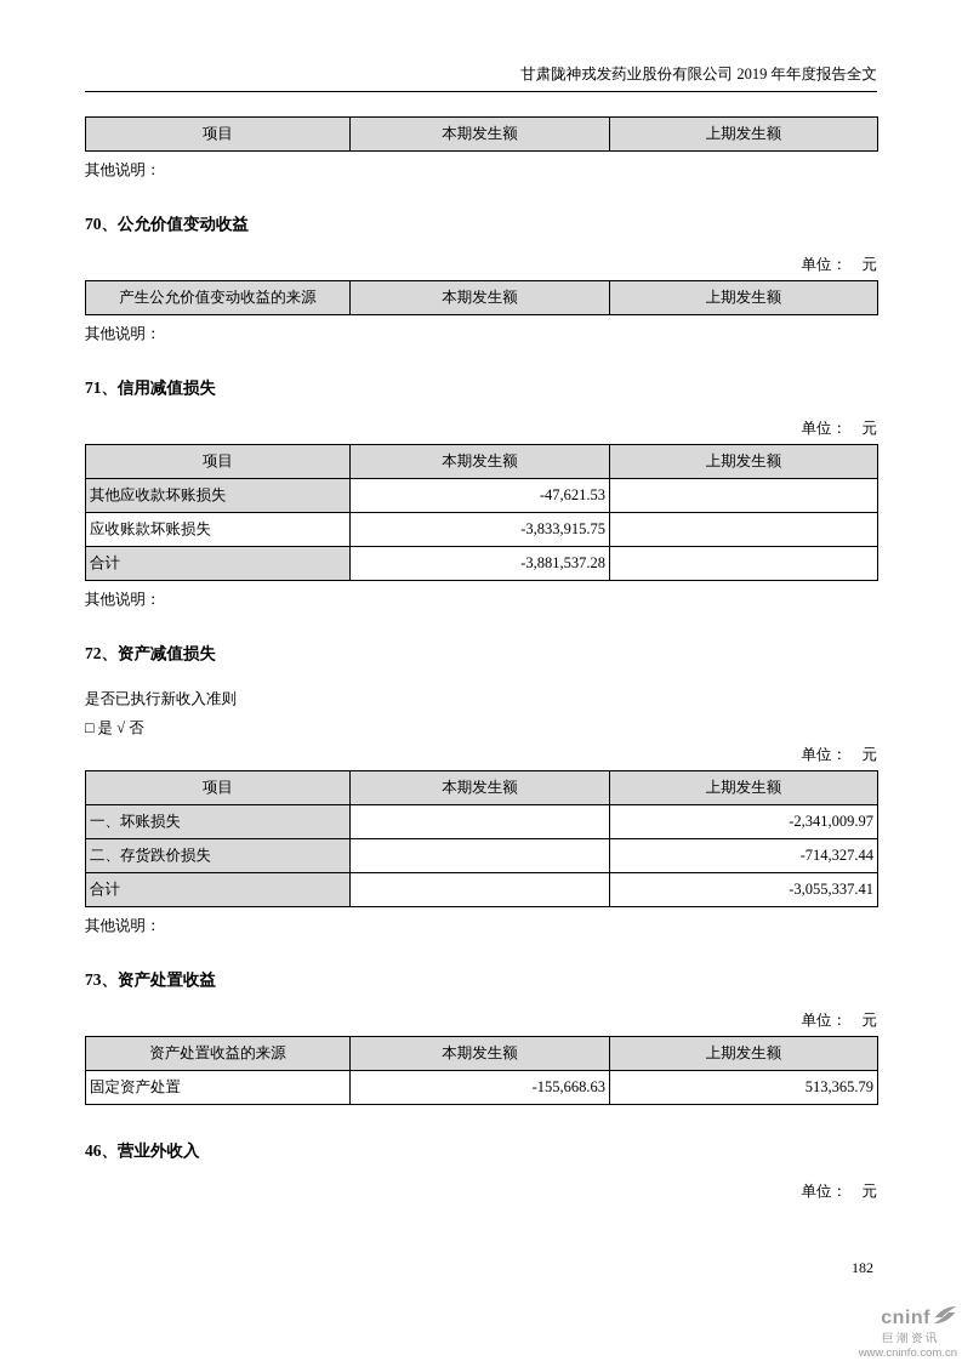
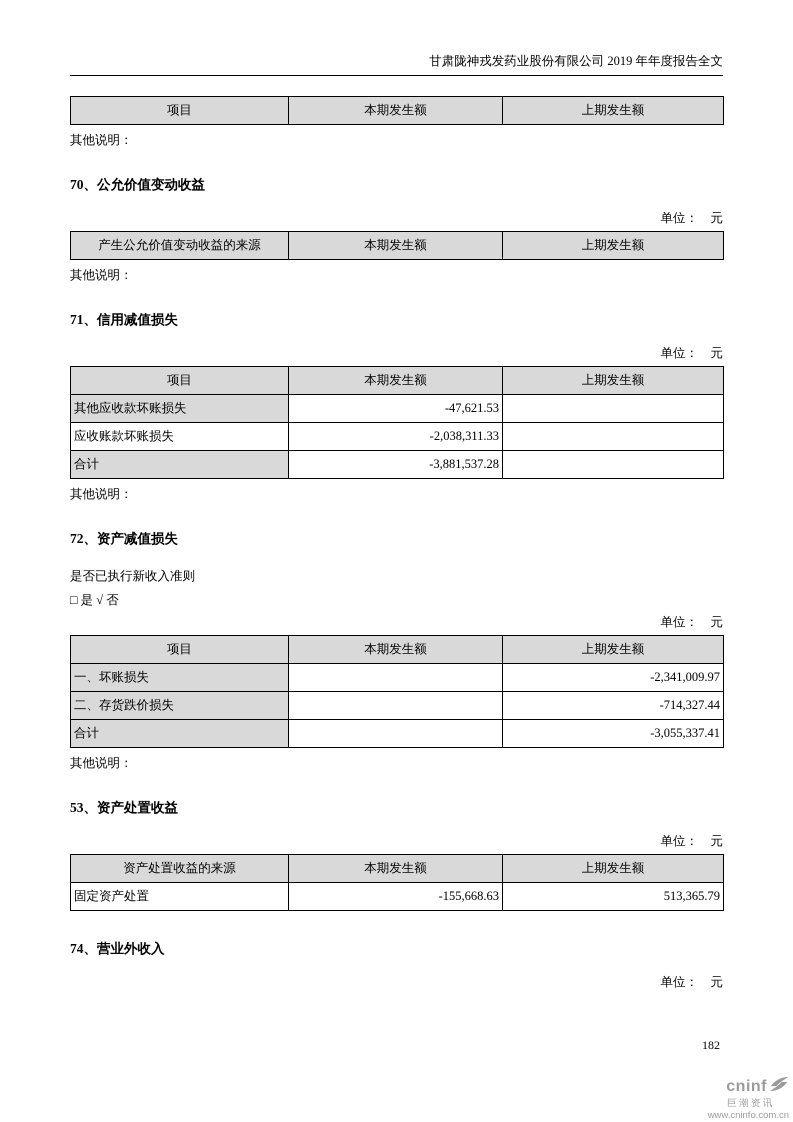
  甘肃陇神戎发药业股份有限公司 2019 年年度报告全文
  项目	本期发生额	上期发生额
  其他说明：
  70、公允价值变动收益
  单位： 元
  产生公允价值变动收益的来源	本期发生额	上期发生额
  其他说明：
  71、信用减值损失
  单位： 元
  项目	本期发生额	上期发生额
  其他应收款坏账损失	-47,621.53
- 应收账款坏账损失	-3,833,915.75
+ 应收账款坏账损失	-2,038,311.33
  合计	-3,881,537.28
  其他说明：
  72、资产减值损失
  是否已执行新收入准则
  □ 是 √ 否
  单位： 元
  项目	本期发生额	上期发生额
  一、坏账损失		-2,341,009.97
  二、存货跌价损失		-714,327.44
  合计		-3,055,337.41
  其他说明：
- 73、资产处置收益
+ 53、资产处置收益
  单位： 元
  资产处置收益的来源	本期发生额	上期发生额
  固定资产处置	-155,668.63	513,365.79
- 46、营业外收入
+ 74、营业外收入
  单位： 元
  182
  cninf
  巨潮资讯
  www.cninfo.com.cn
